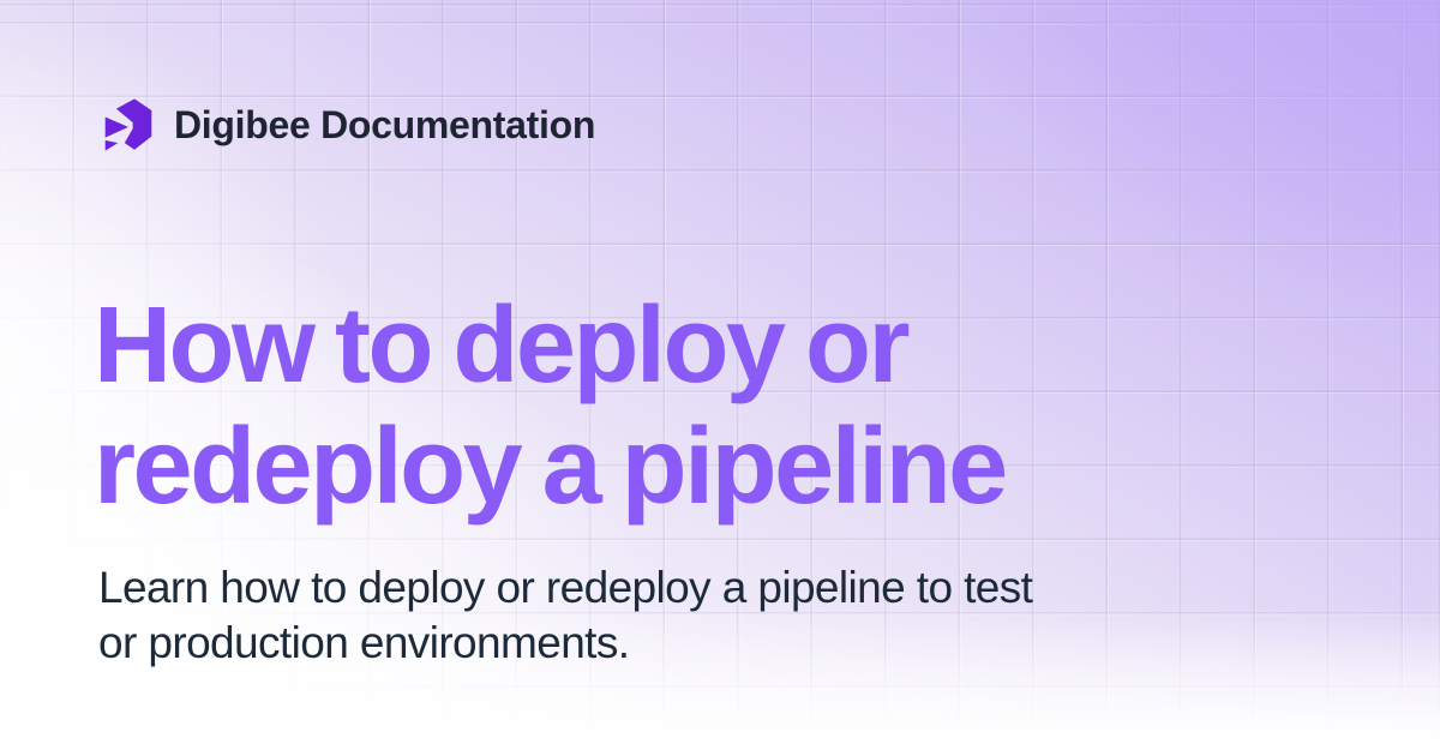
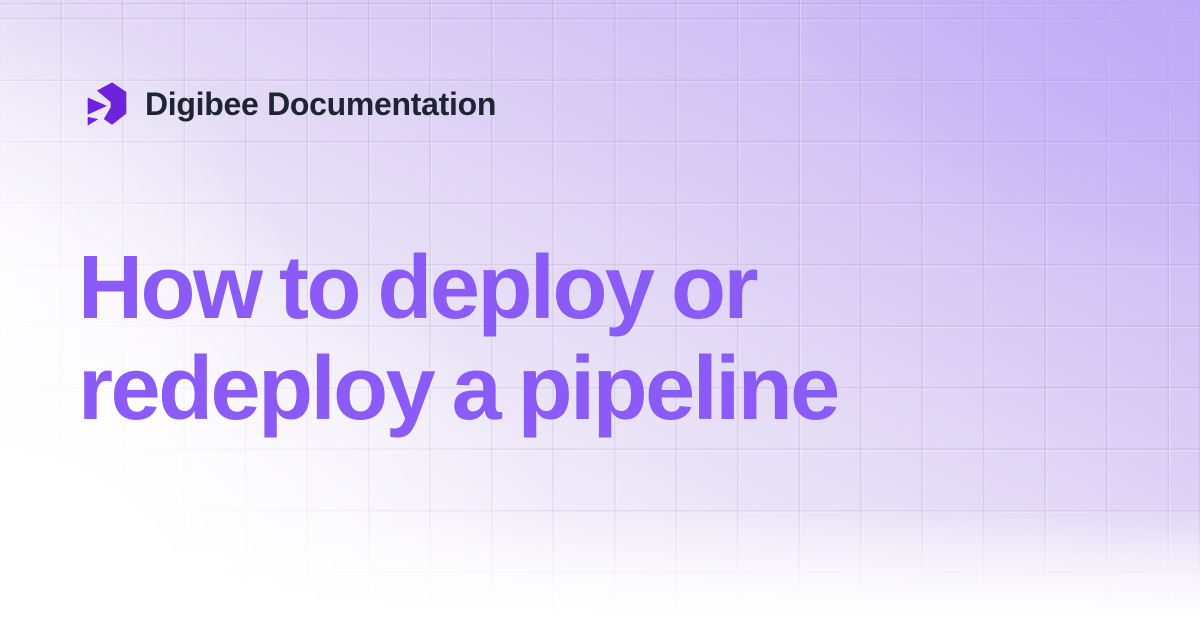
  Digibee Documentation
  How to deploy or
  redeploy a pipeline
- Learn how to deploy or redeploy a pipeline to test
- or production environments.
